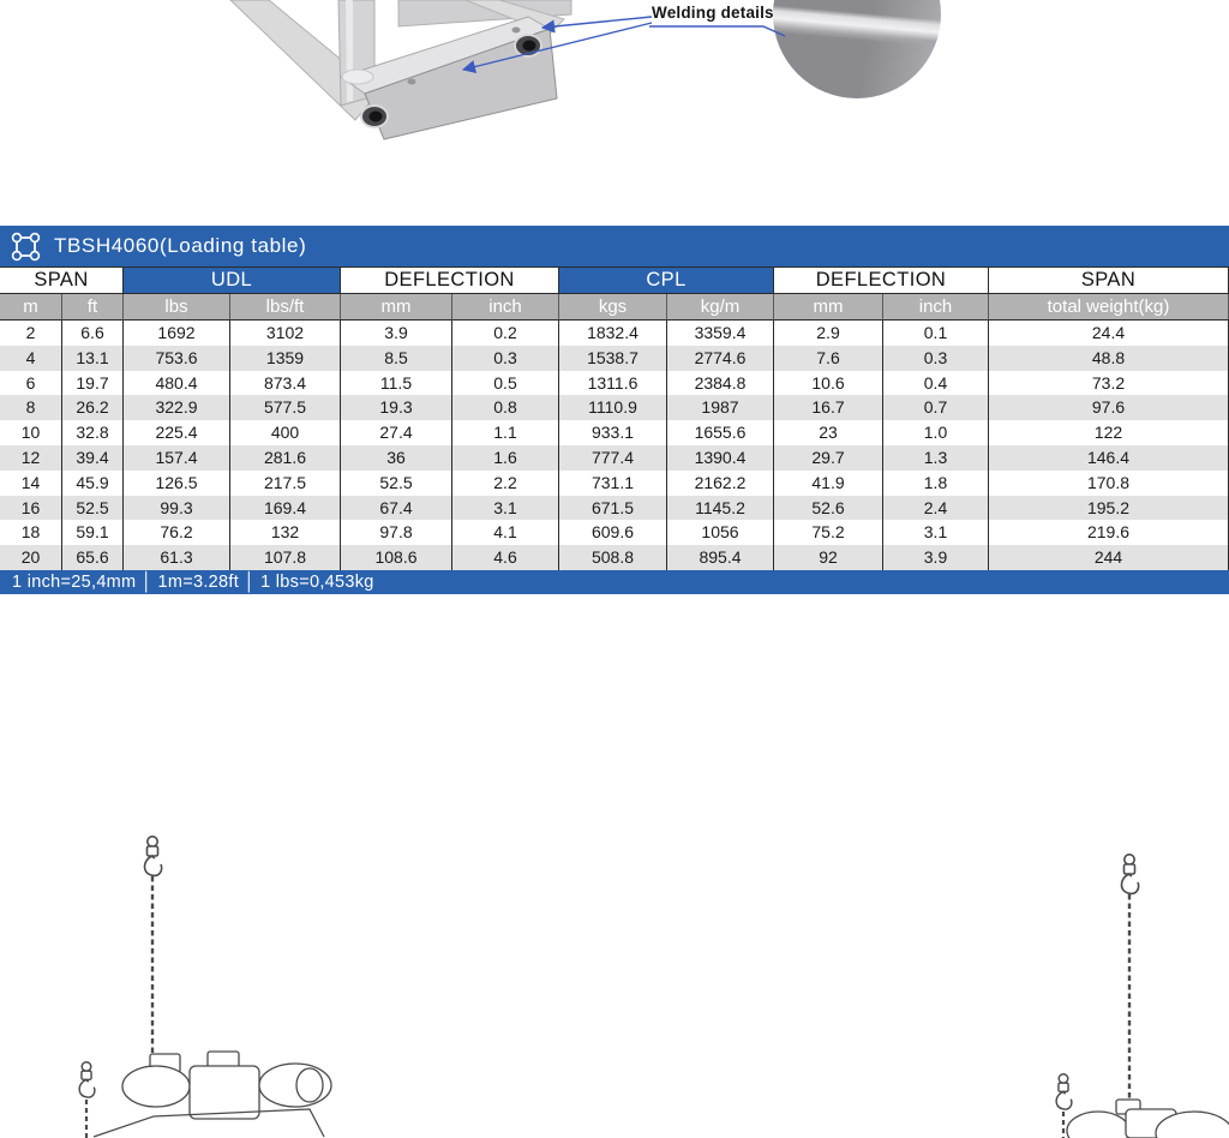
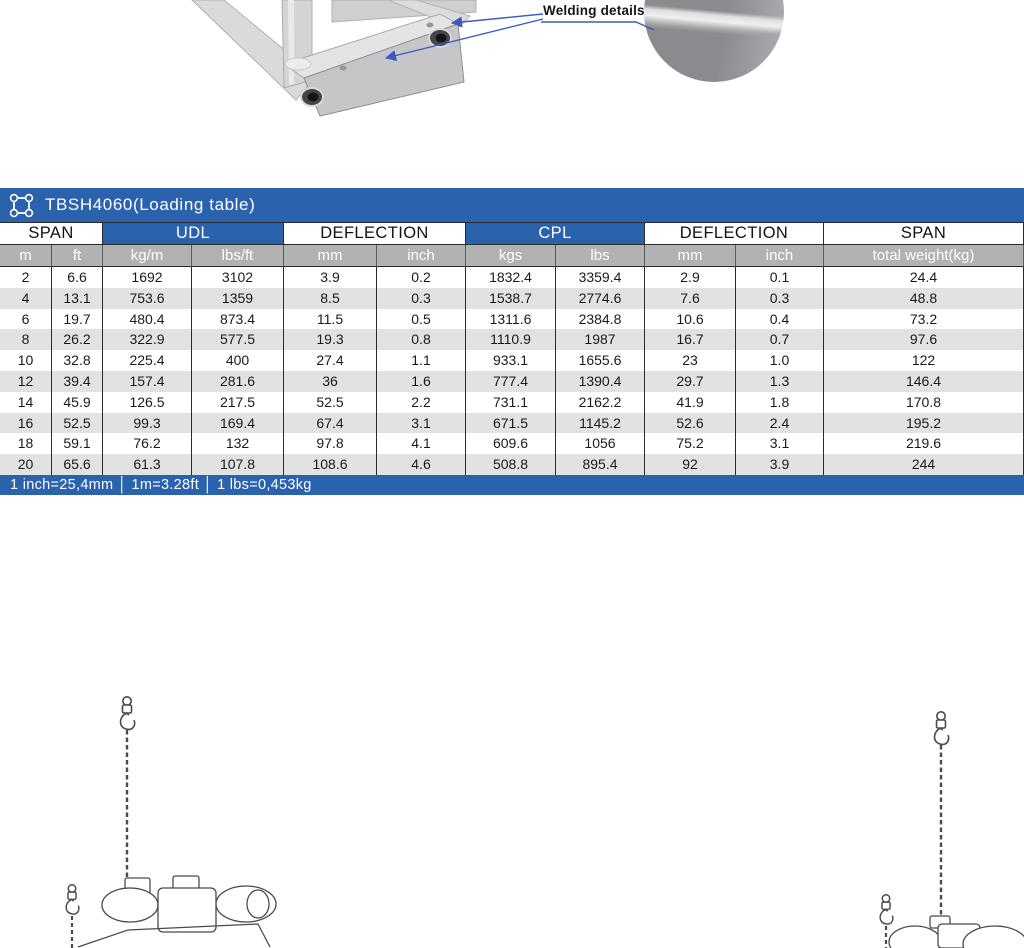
  Welding details
  TBSH4060(Loading table)
  SPAN
  UDL
  DEFLECTION
  CPL
  DEFLECTION
  SPAN
  m
  ft
- lbs
+ kg/m
  lbs/ft
  mm
  inch
  kgs
- kg/m
+ lbs
  mm
  inch
  total weight(kg)
  2
  6.6
  1692
  3102
  3.9
  0.2
  1832.4
  3359.4
  2.9
  0.1
  24.4
  4
  13.1
  753.6
  1359
  8.5
  0.3
  1538.7
  2774.6
  7.6
  0.3
  48.8
  6
  19.7
  480.4
  873.4
  11.5
  0.5
  1311.6
  2384.8
  10.6
  0.4
  73.2
  8
  26.2
  322.9
  577.5
  19.3
  0.8
  1110.9
  1987
  16.7
  0.7
  97.6
  10
  32.8
  225.4
  400
  27.4
  1.1
  933.1
  1655.6
  23
  1.0
  122
  12
  39.4
  157.4
  281.6
  36
  1.6
  777.4
  1390.4
  29.7
  1.3
  146.4
  14
  45.9
  126.5
  217.5
  52.5
  2.2
  731.1
  2162.2
  41.9
  1.8
  170.8
  16
  52.5
  99.3
  169.4
  67.4
  3.1
  671.5
  1145.2
  52.6
  2.4
  195.2
  18
  59.1
  76.2
  132
  97.8
  4.1
  609.6
  1056
  75.2
  3.1
  219.6
  20
  65.6
  61.3
  107.8
  108.6
  4.6
  508.8
  895.4
  92
  3.9
  244
  1 inch=25,4mm │ 1m=3.28ft │ 1 lbs=0,453kg
